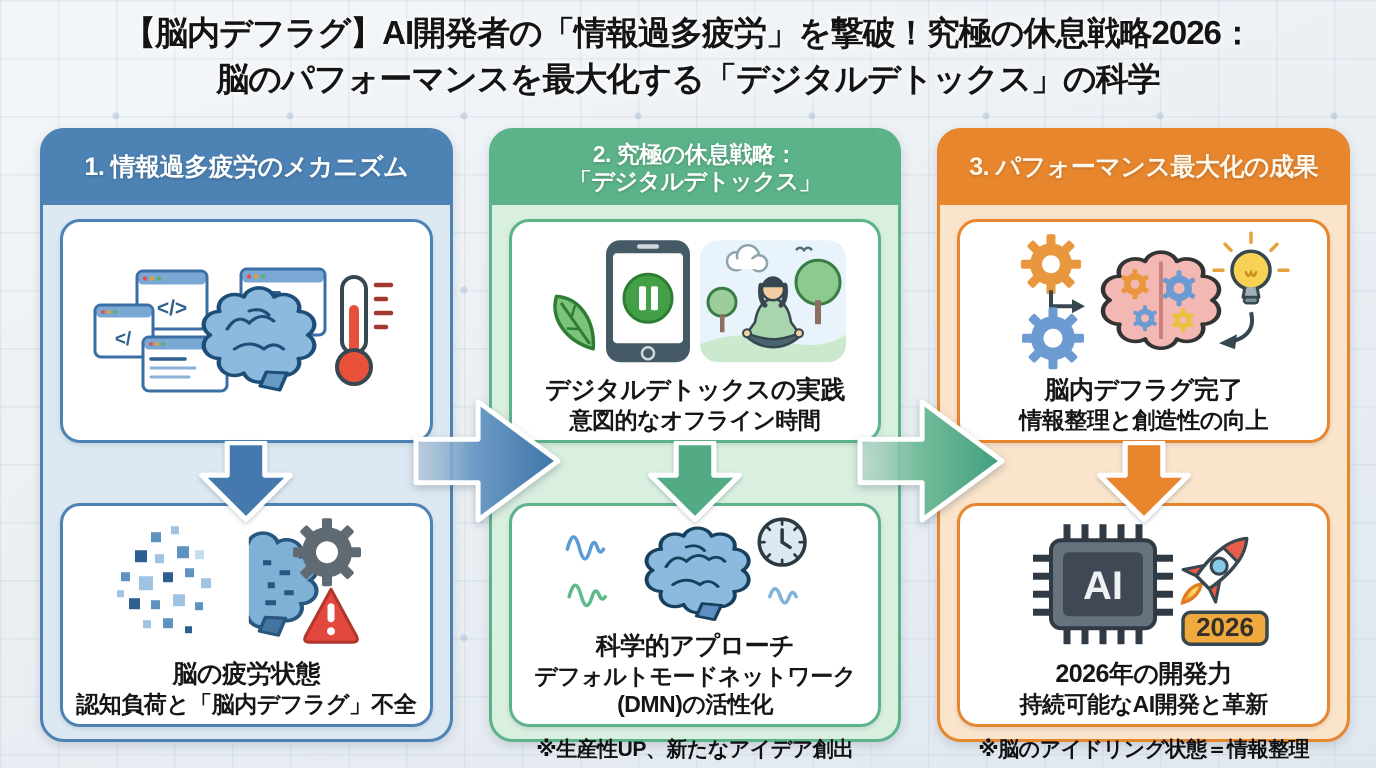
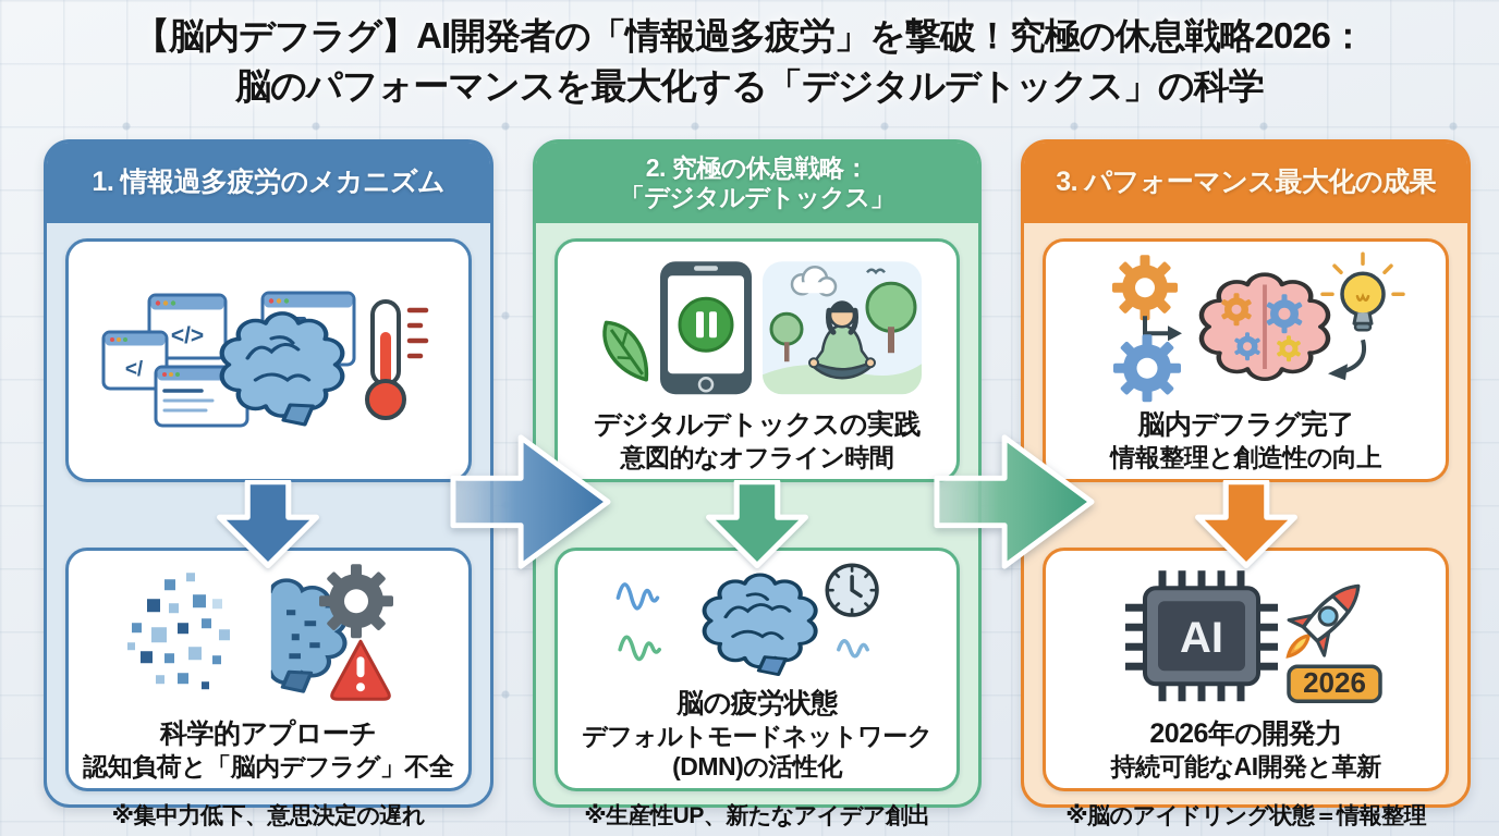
  【脳内デフラグ】AI開発者の「情報過多疲労」を撃破！究極の休息戦略2026：
  脳のパフォーマンスを最大化する「デジタルデトックス」の科学
  1. 情報過多疲労のメカニズム
  </>
  </
- 脳の疲労状態
+ 科学的アプローチ
  認知負荷と「脳内デフラグ」不全
+ ※集中力低下、意思決定の遅れ
  2. 究極の休息戦略：
  「デジタルデトックス」
  デジタルデトックスの実践
  意図的なオフライン時間
- 科学的アプローチ
+ 脳の疲労状態
  デフォルトモードネットワーク(DMN)の活性化
  ※生産性UP、新たなアイデア創出
  3. パフォーマンス最大化の成果
  脳内デフラグ完了
  情報整理と創造性の向上
  AI
  2026
  2026年の開発力
  持続可能なAI開発と革新
  ※脳のアイドリング状態＝情報整理
